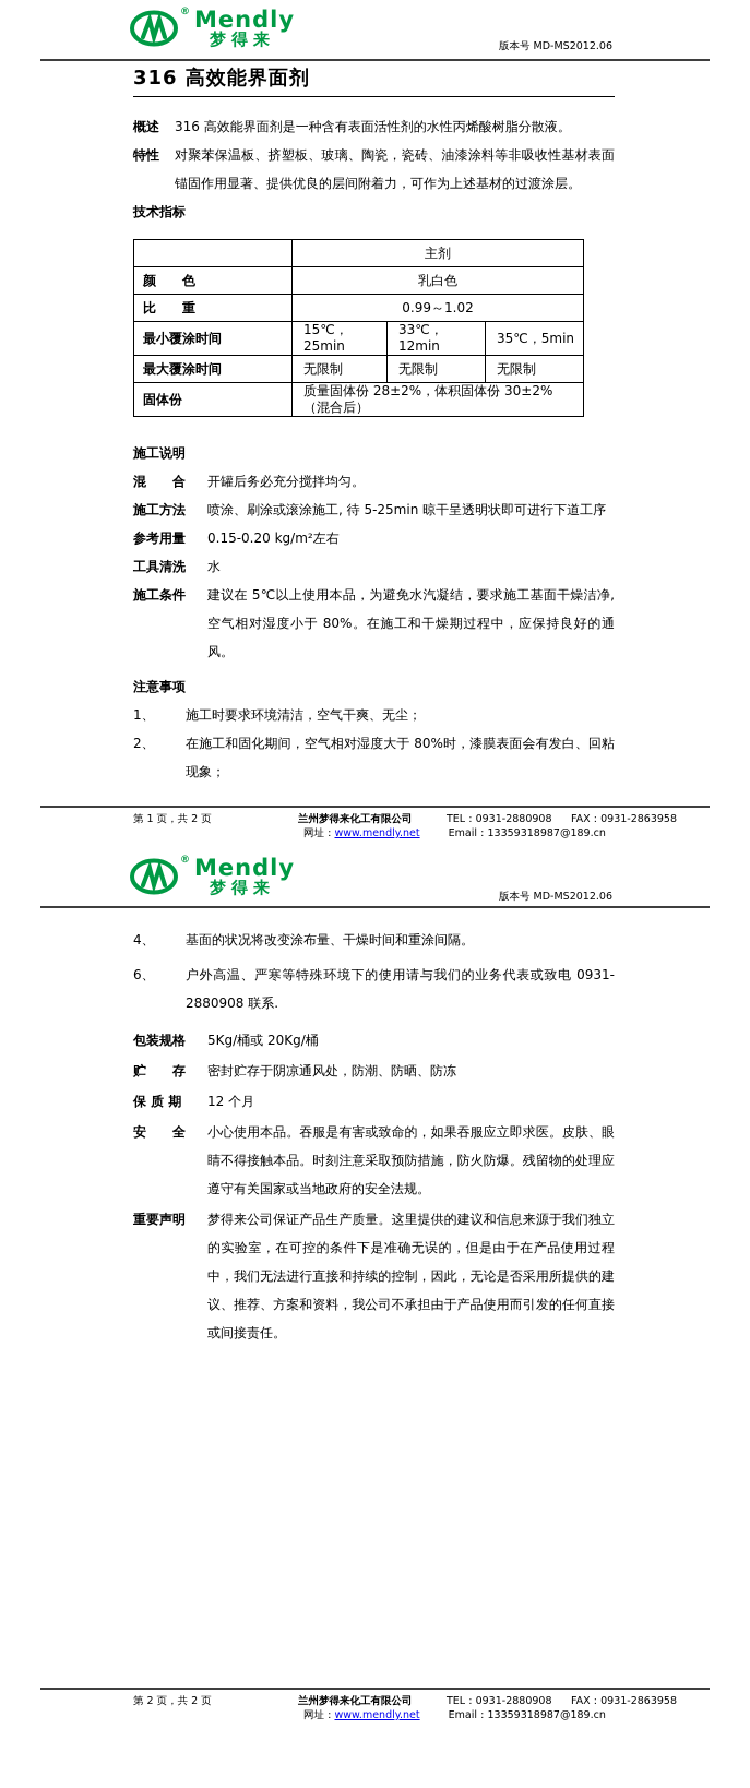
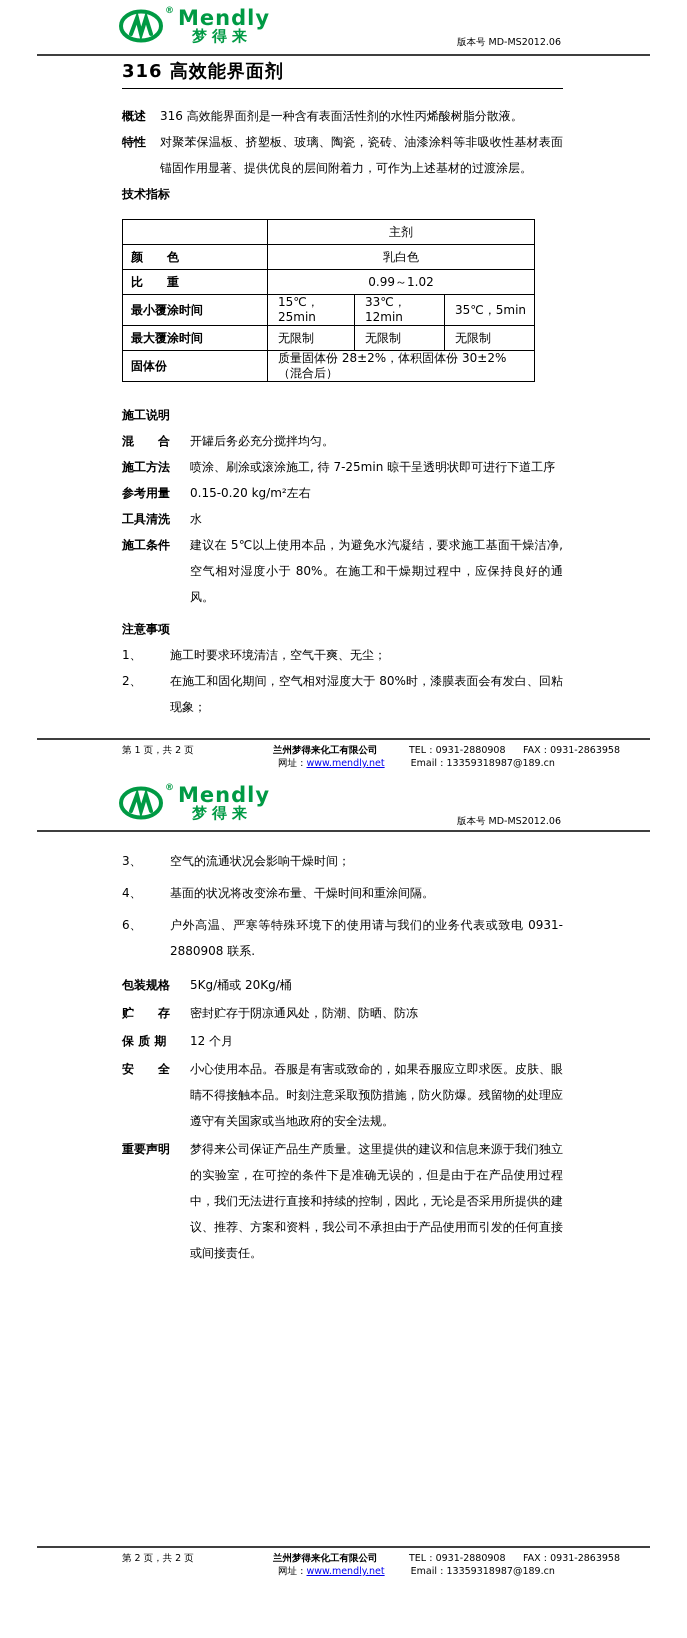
  ®
  Mendly
  梦得来
  版本号 MD-MS2012.06
  316 高效能界面剂
  概述
  316 高效能界面剂是一种含有表面活性剂的水性丙烯酸树脂分散液。
  特性
  对聚苯保温板、挤塑板、玻璃、陶瓷，瓷砖、油漆涂料等非吸收性基材表面锚固作用显著、提供优良的层间附着力，可作为上述基材的过渡涂层。
  技术指标
  	主剂
  颜 色	乳白色
  比 重	0.99～1.02
  最小覆涂时间	15℃，25min	33℃，12min	35℃，5min
  最大覆涂时间	无限制	无限制	无限制
  固体份	质量固体份 28±2%，体积固体份 30±2%（混合后）
  施工说明
  混 合
  开罐后务必充分搅拌均匀。
  施工方法
- 喷涂、刷涂或滚涂施工, 待 5-25min 晾干呈透明状即可进行下道工序
+ 喷涂、刷涂或滚涂施工, 待 7-25min 晾干呈透明状即可进行下道工序
  参考用量
  0.15-0.20 kg/m²左右
  工具清洗
  水
  施工条件
  建议在 5℃以上使用本品，为避免水汽凝结，要求施工基面干燥洁净, 空气相对湿度小于 80%。在施工和干燥期过程中，应保持良好的通风。
  注意事项
  1、
  施工时要求环境清洁，空气干爽、无尘；
  2、
  在施工和固化期间，空气相对湿度大于 80%时，漆膜表面会有发白、回粘现象；
  第 1 页，共 2 页
  兰州梦得来化工有限公司
  TEL：0931-2880908
  FAX：0931-2863958
  网址：www.mendly.net
  Email：13359318987@189.cn
  ®
  Mendly
  梦得来
  版本号 MD-MS2012.06
+ 3、
+ 空气的流通状况会影响干燥时间；
  4、
  基面的状况将改变涂布量、干燥时间和重涂间隔。
  6、
  户外高温、严寒等特殊环境下的使用请与我们的业务代表或致电 0931-2880908 联系.
  包装规格
  5Kg/桶或 20Kg/桶
  贮 存
  密封贮存于阴凉通风处，防潮、防晒、防冻
  保 质 期
  12 个月
  安 全
  小心使用本品。吞服是有害或致命的，如果吞服应立即求医。皮肤、眼睛不得接触本品。时刻注意采取预防措施，防火防爆。残留物的处理应遵守有关国家或当地政府的安全法规。
  重要声明
  梦得来公司保证产品生产质量。这里提供的建议和信息来源于我们独立的实验室，在可控的条件下是准确无误的，但是由于在产品使用过程中，我们无法进行直接和持续的控制，因此，无论是否采用所提供的建议、推荐、方案和资料，我公司不承担由于产品使用而引发的任何直接或间接责任。
  第 2 页，共 2 页
  兰州梦得来化工有限公司
  TEL：0931-2880908
  FAX：0931-2863958
  网址：www.mendly.net
  Email：13359318987@189.cn
